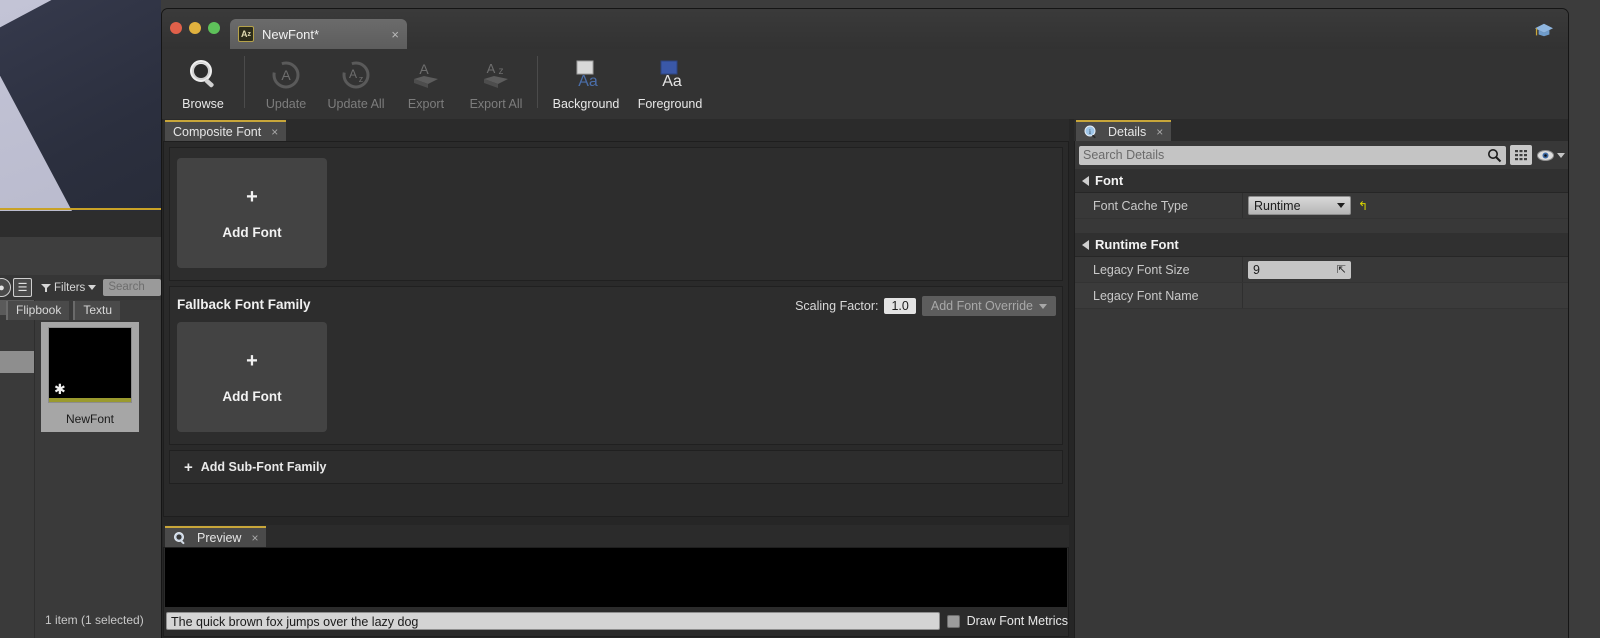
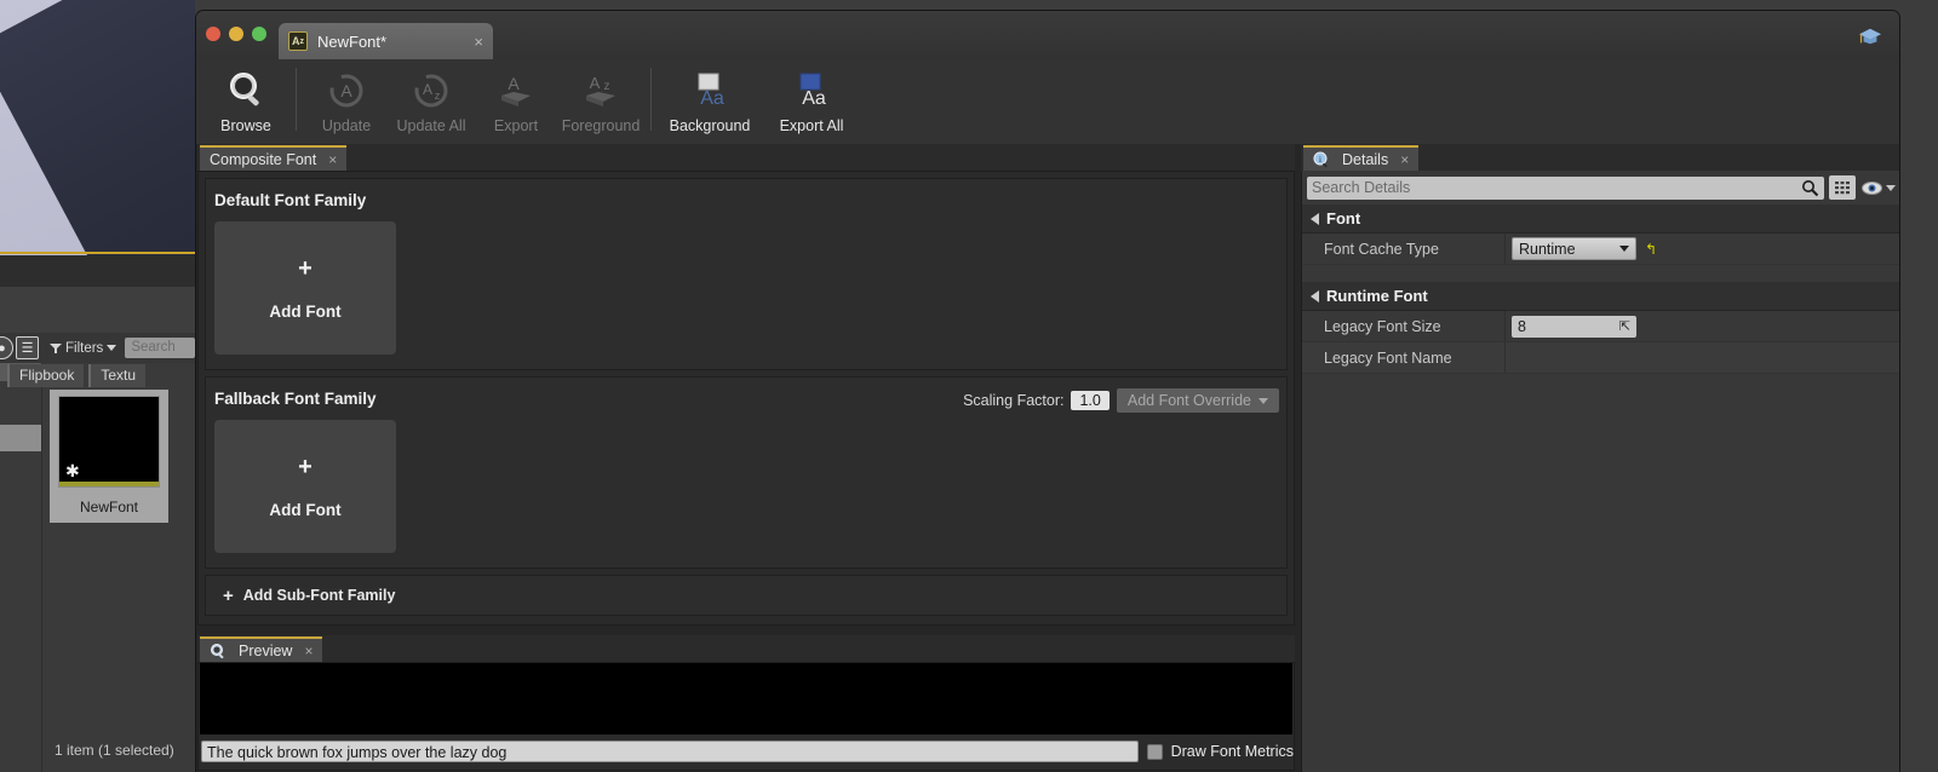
  ●
  ☰
  Filters
  Search
  Flipbook
  Textu
  ✱
  NewFont
  1 item (1 selected)
  A
  NewFont*
  ×
  Browse
  A
  Update
  A
  z
  Update All
  A
  Export
  A
  z
- Export All
+ Foreground
  Aa
  Background
  Aa
- Foreground
+ Export All
  Composite Font
  ×
+ Default Font Family
  +
  Add Font
  Fallback Font Family
  Scaling Factor:
  1.0
  Add Font Override
  +
  Add Font
  +
  Add Sub-Font Family
  Preview
  ×
  The quick brown fox jumps over the lazy dog
  Draw Font Metrics
  i
  Details
  ×
  Search Details
  Font
  Font Cache Type
  Runtime
  ↰
  Runtime Font
  Legacy Font Size
- 9
+ 8
  ⇱
  Legacy Font Name
